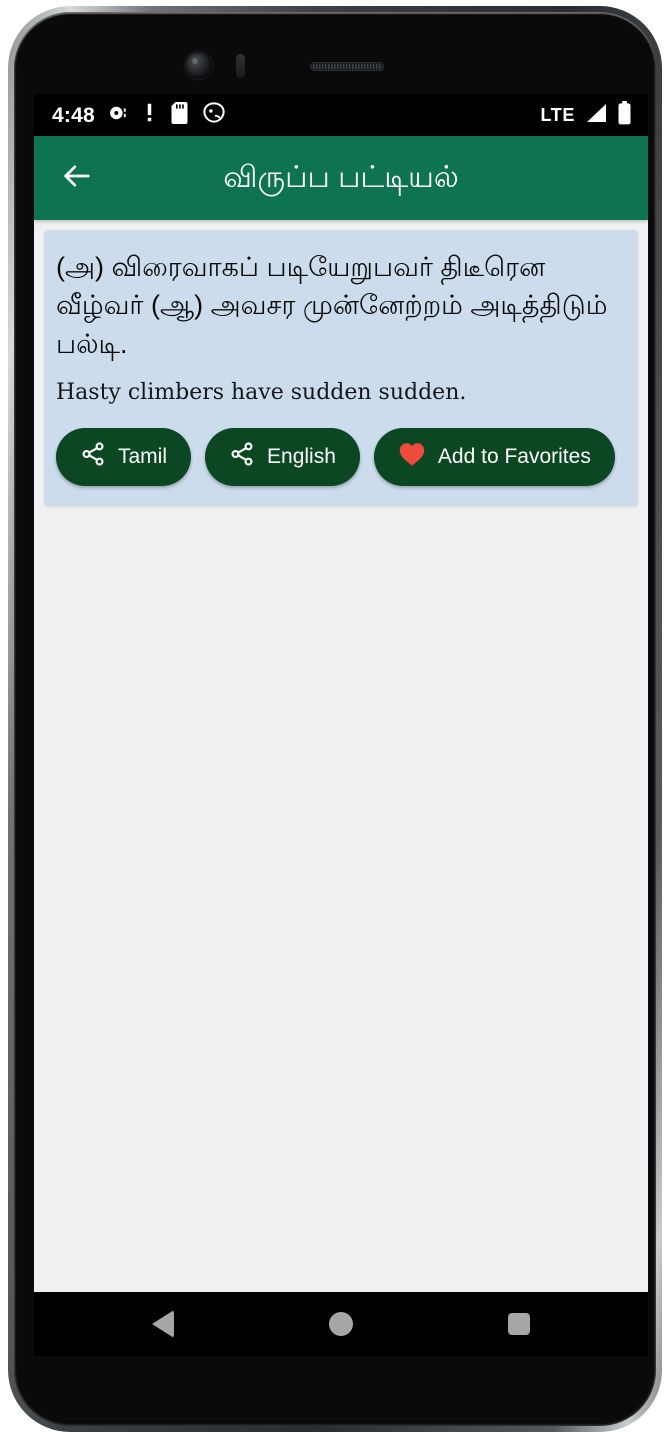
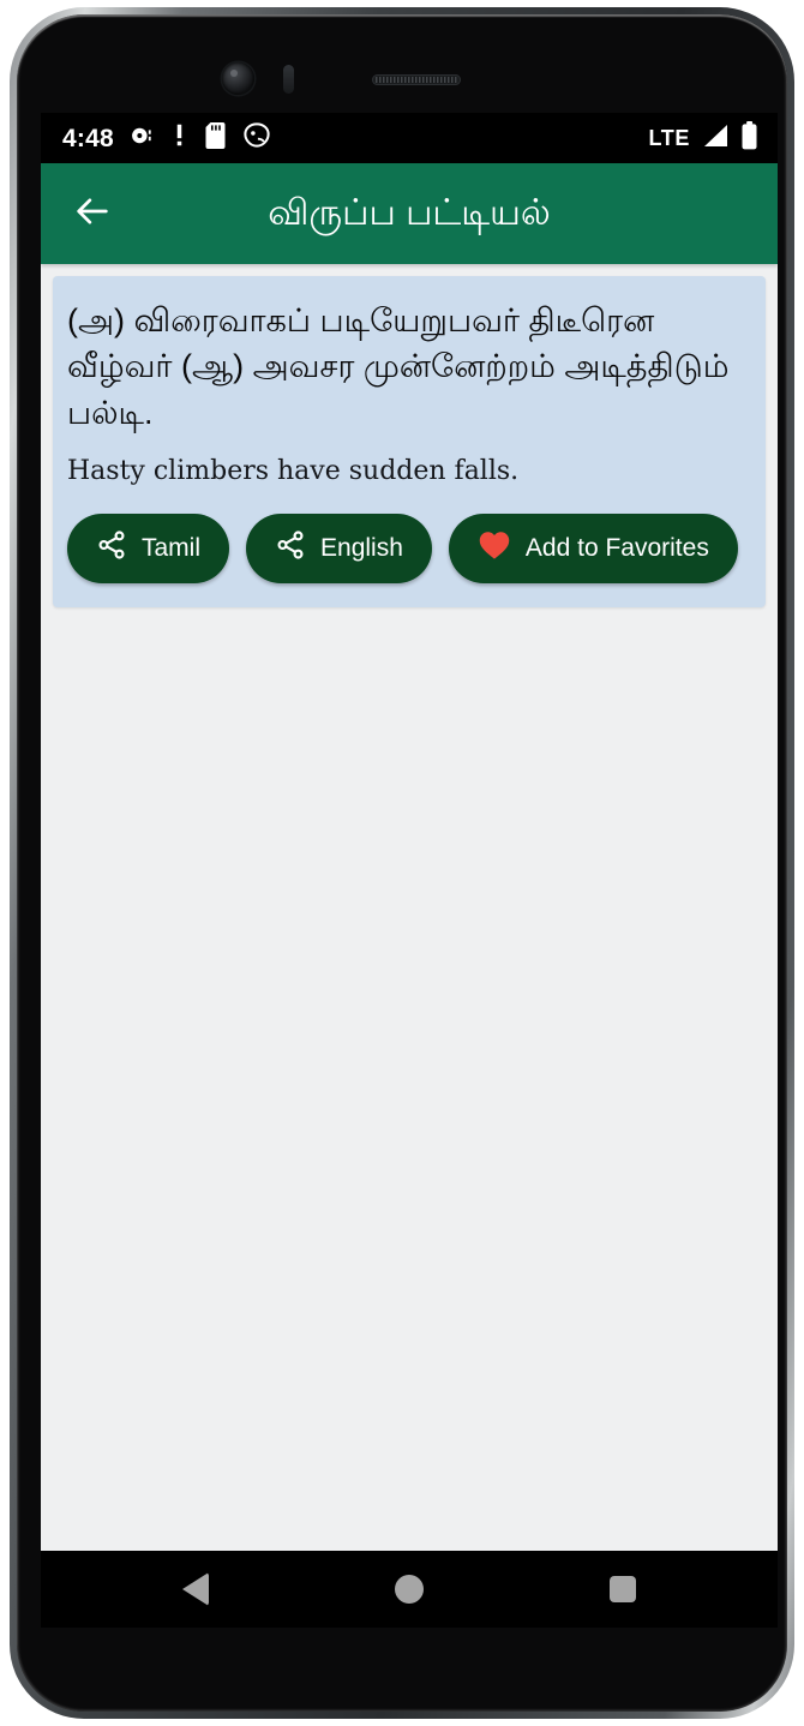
  4:48
  LTE
  விருப்ப பட்டியல்
  (அ) விரைவாகப் படியேறுபவர் திடீரென வீழ்வர் (ஆ) அவசர முன்னேற்றம் அடித்திடும் பல்டி.
- Hasty climbers have sudden sudden.
+ Hasty climbers have sudden falls.
  Tamil
  English
  Add to Favorites
